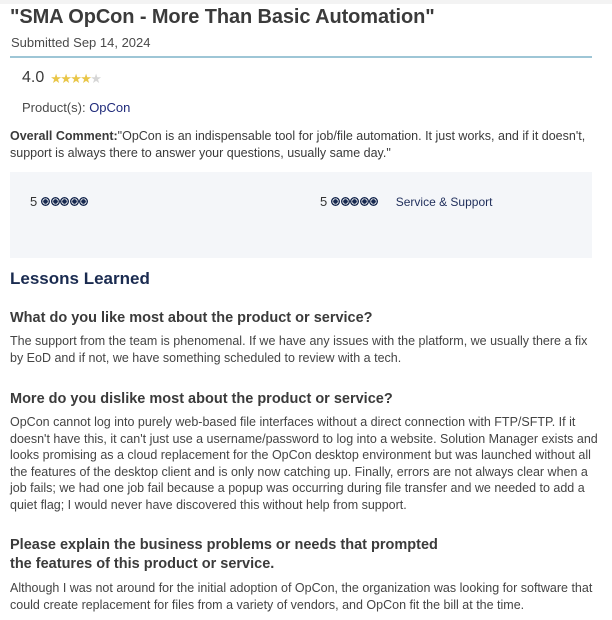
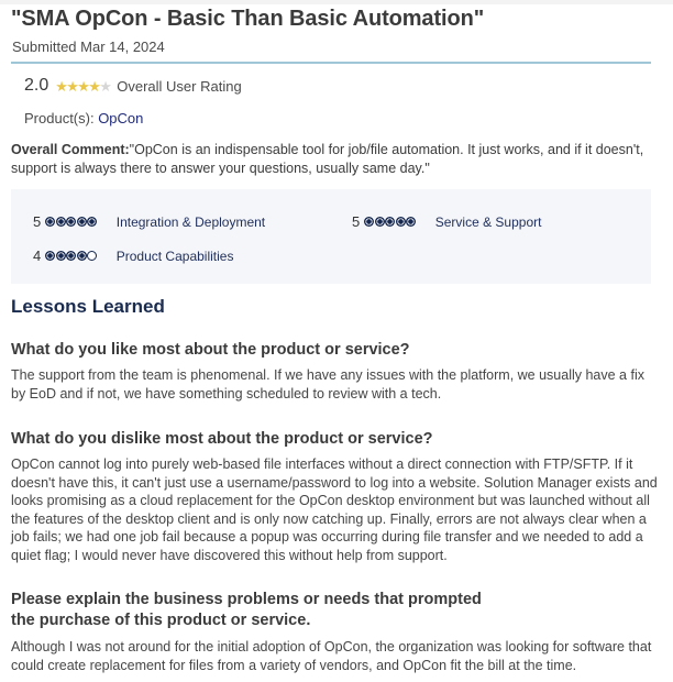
- "SMA OpCon - More Than Basic Automation"
+ "SMA OpCon - Basic Than Basic Automation"
- Submitted Sep 14, 2024
+ Submitted Mar 14, 2024
- 4.0
+ 2.0
  ★
  ★
  ★
  ★
  ★
+ Overall User Rating
  Product(s): OpCon
  Overall Comment:"OpCon is an indispensable tool for job/file automation. It just works, and if it doesn't, support is always there to answer your questions, usually same day."
  5
+ Integration & Deployment
  5
  Service & Support
+ 4
+ Product Capabilities
  Lessons Learned
  What do you like most about the product or service?
- The support from the team is phenomenal. If we have any issues with the platform, we usually there a fix by EoD and if not, we have something scheduled to review with a tech.
+ The support from the team is phenomenal. If we have any issues with the platform, we usually have a fix by EoD and if not, we have something scheduled to review with a tech.
- More do you dislike most about the product or service?
+ What do you dislike most about the product or service?
  OpCon cannot log into purely web-based file interfaces without a direct connection with FTP/SFTP. If it doesn't have this, it can't just use a username/password to log into a website. Solution Manager exists and looks promising as a cloud replacement for the OpCon desktop environment but was launched without all the features of the desktop client and is only now catching up. Finally, errors are not always clear when a job fails; we had one job fail because a popup was occurring during file transfer and we needed to add a quiet flag; I would never have discovered this without help from support.
- Please explain the business problems or needs that prompted the features of this product or service.
+ Please explain the business problems or needs that prompted the purchase of this product or service.
  Although I was not around for the initial adoption of OpCon, the organization was looking for software that could create replacement for files from a variety of vendors, and OpCon fit the bill at the time.
